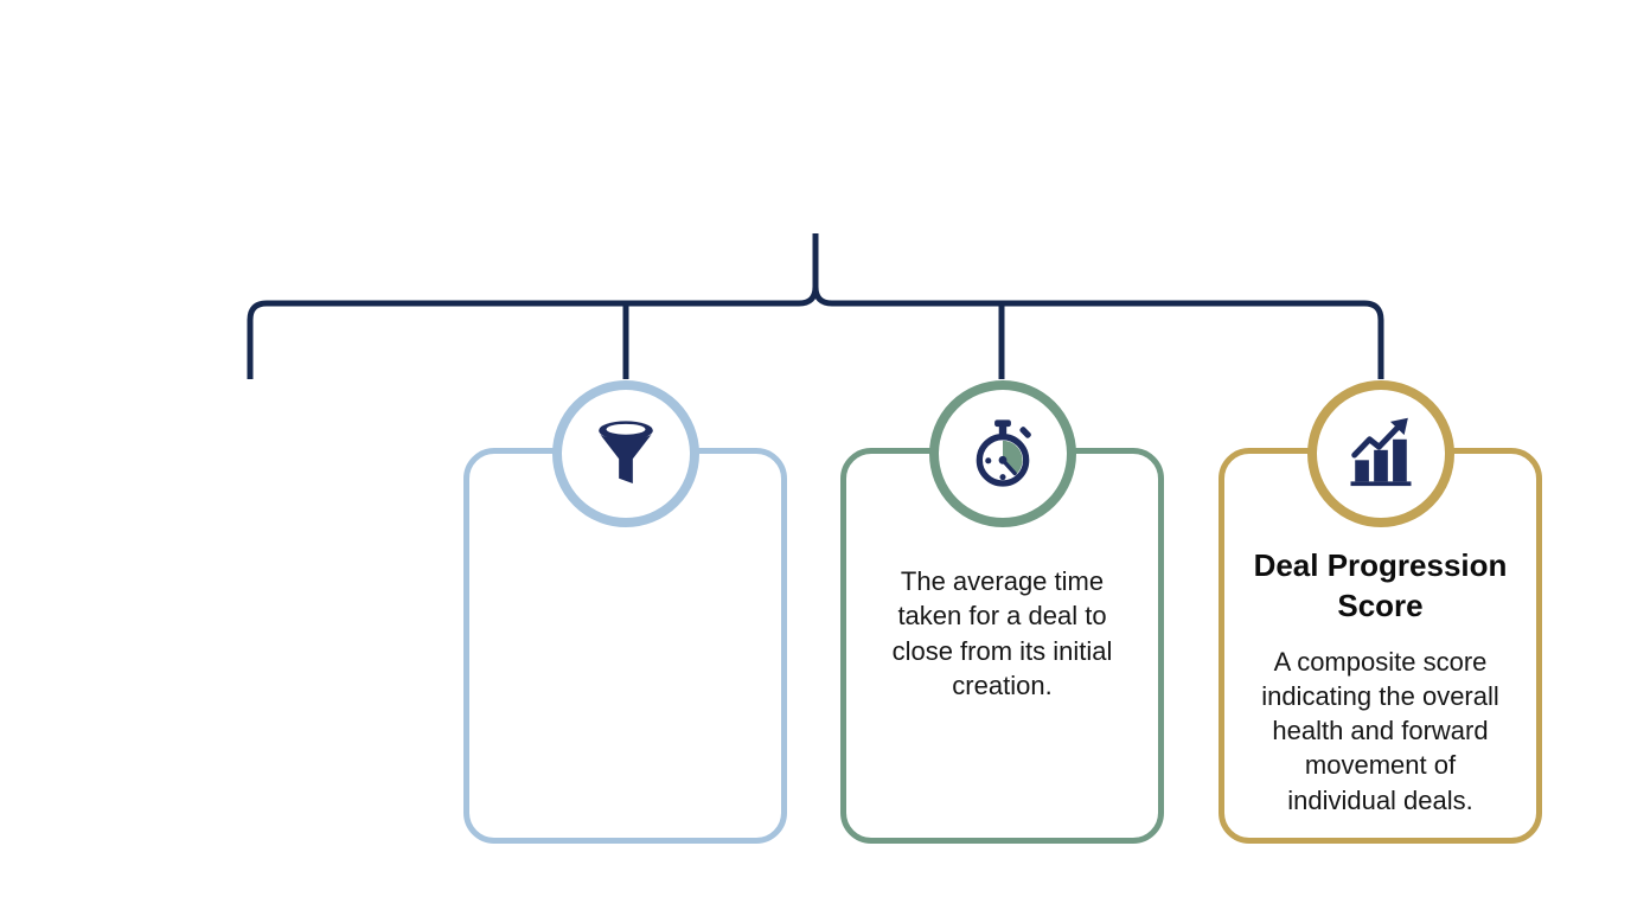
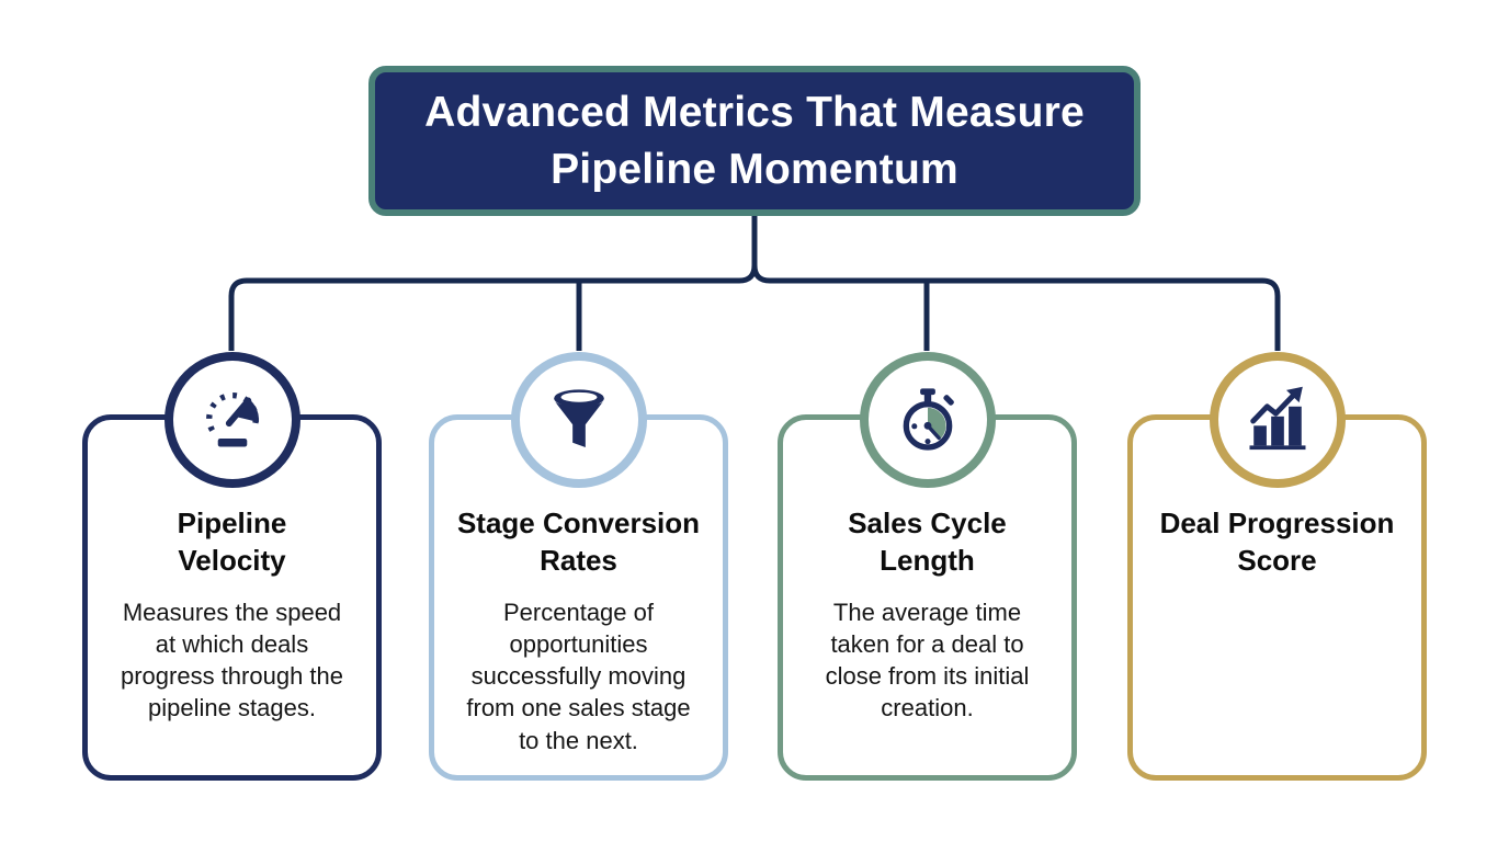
+ Advanced Metrics That Measure
+ Pipeline Momentum
+ Pipeline
+ Velocity
+ Measures the speed
+ at which deals
+ progress through the
+ pipeline stages.
+ Stage Conversion
+ Rates
+ Percentage of
+ opportunities
+ successfully moving
+ from one sales stage
+ to the next.
+ Sales Cycle
+ Length
  The average time
  taken for a deal to
  close from its initial
  creation.
  Deal Progression
  Score
- A composite score
- indicating the overall
- health and forward
- movement of
- individual deals.
